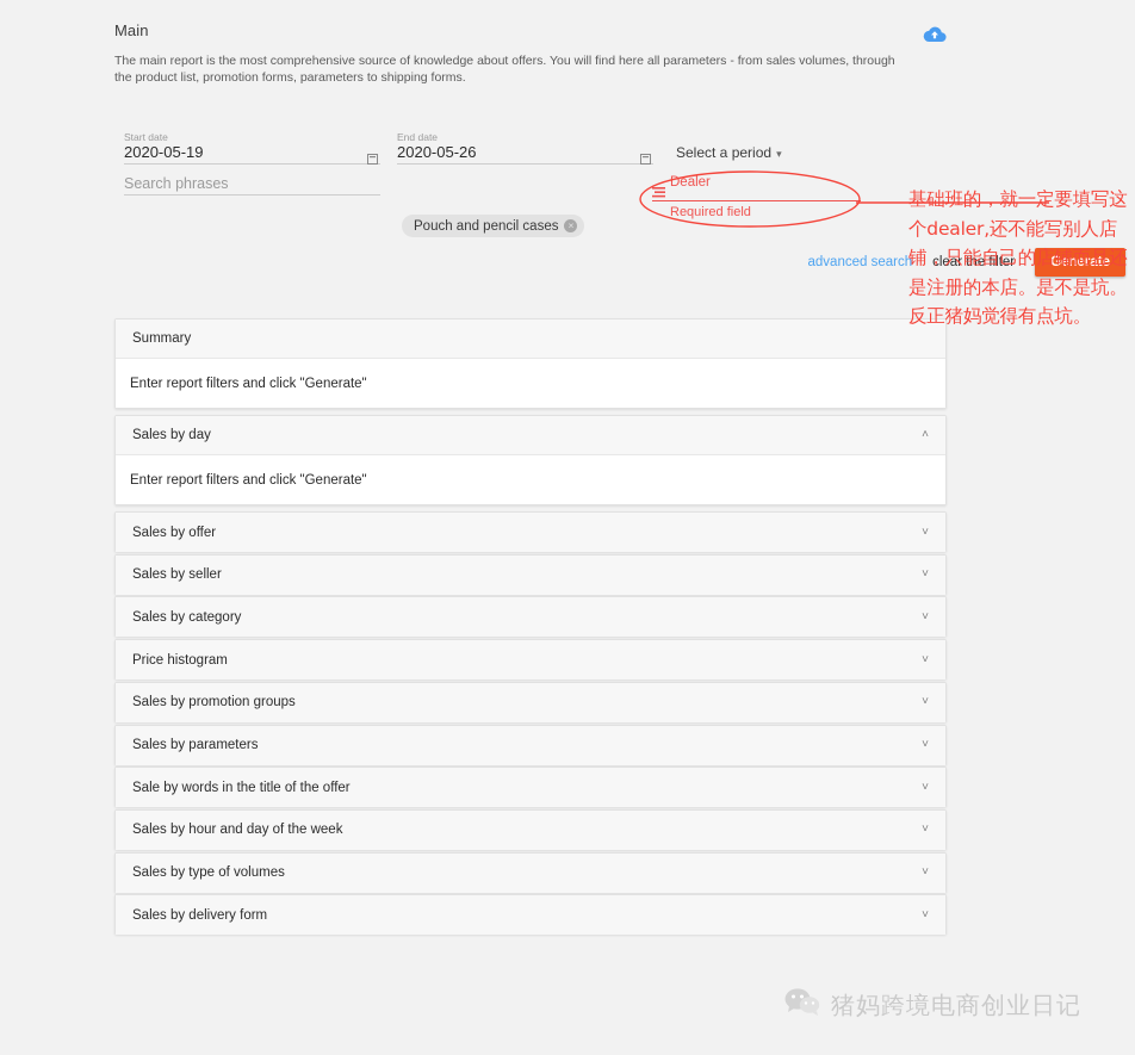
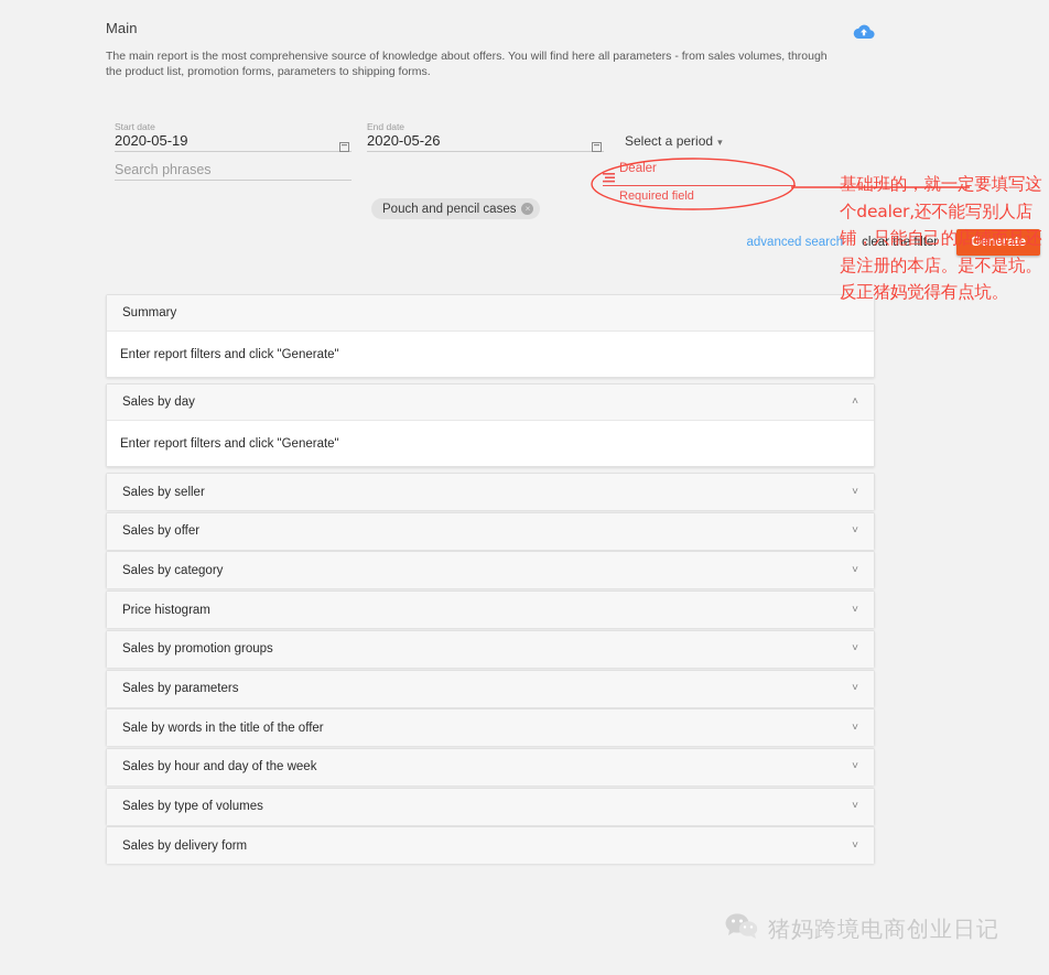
  Main
  The main report is the most comprehensive source of knowledge about offers. You will find here all parameters - from sales volumes, through the product list, promotion forms, parameters to shipping forms.
  Start date
  2020-05-19
  End date
  2020-05-26
  Select a period ▾
  Search phrases
  Pouch and pencil cases
  ×
  Dealer
  Required field
  advanced search
  clear the filter
  Generate
  Summary
  Enter report filters and click "Generate"
  Sales by day
  ˄
  Enter report filters and click "Generate"
- Sales by offer
+ Sales by seller
  ˅
- Sales by seller
+ Sales by offer
  ˅
  Sales by category
  ˅
  Price histogram
  ˅
  Sales by promotion groups
  ˅
  Sales by parameters
  ˅
  Sale by words in the title of the offer
  ˅
  Sales by hour and day of the week
  ˅
  Sales by type of volumes
  ˅
  Sales by delivery form
  ˅
  基础班的，就一定要填写这个dealer,还不能写别人店铺，只能自己的店铺而且还是注册的本店。是不是坑。反正猪妈觉得有点坑。
  猪妈跨境电商创业日记
